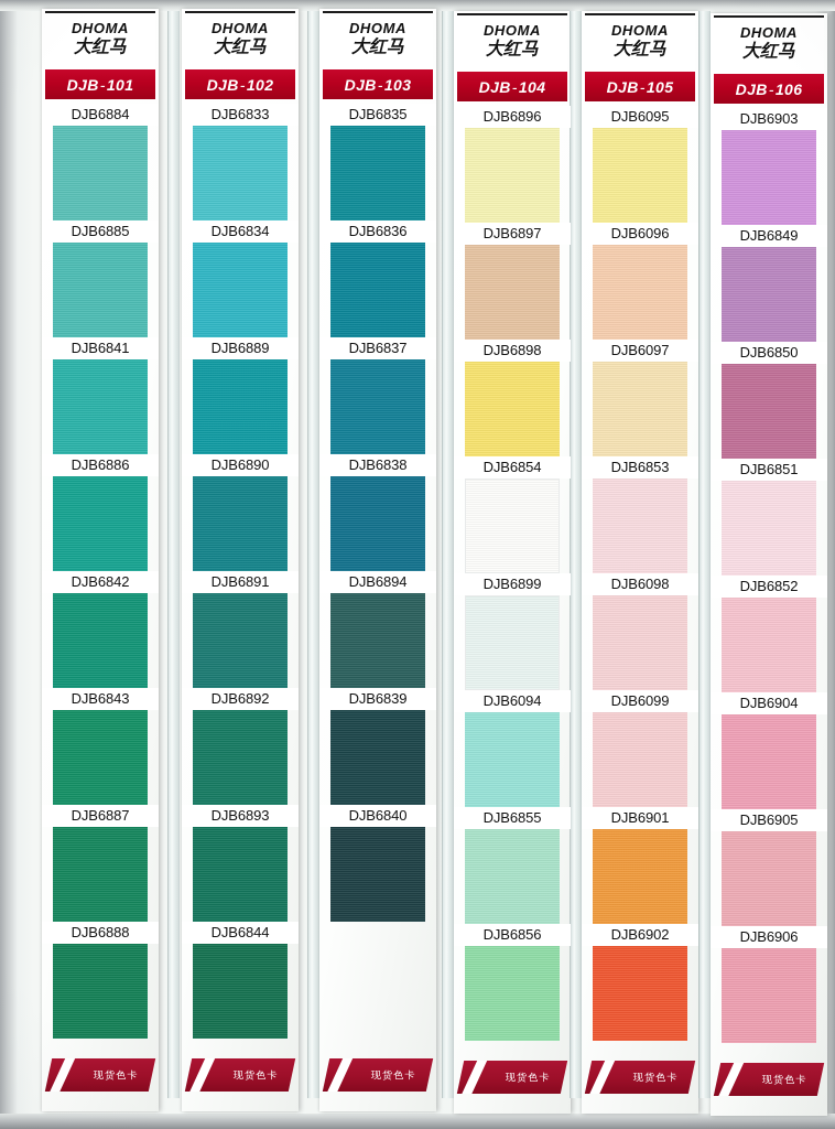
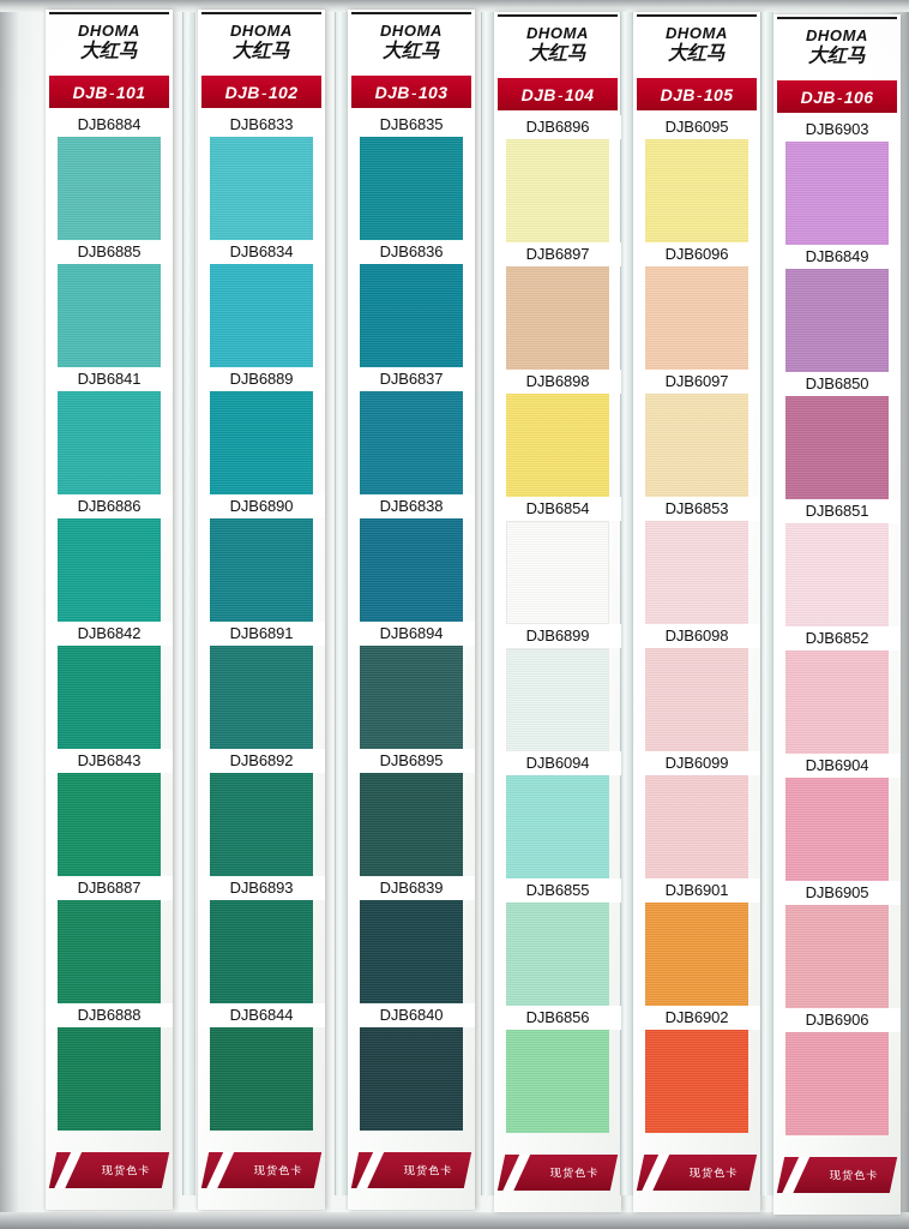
  DJB6884
  DJB6885
  DJB6841
  DJB6886
  DJB6842
  DJB6843
  DJB6887
  DJB6888
  DJB6833
  DJB6834
  DJB6889
  DJB6890
  DJB6891
  DJB6892
  DJB6893
  DJB6844
  DJB6835
  DJB6836
  DJB6837
  DJB6838
  DJB6894
+ DJB6895
  DJB6839
  DJB6840
  DJB6896
  DJB6897
  DJB6898
  DJB6854
  DJB6899
  DJB6094
  DJB6855
  DJB6856
  DJB6095
  DJB6096
  DJB6097
  DJB6853
  DJB6098
  DJB6099
  DJB6901
  DJB6902
  DJB6903
  DJB6849
  DJB6850
  DJB6851
  DJB6852
  DJB6904
  DJB6905
  DJB6906
